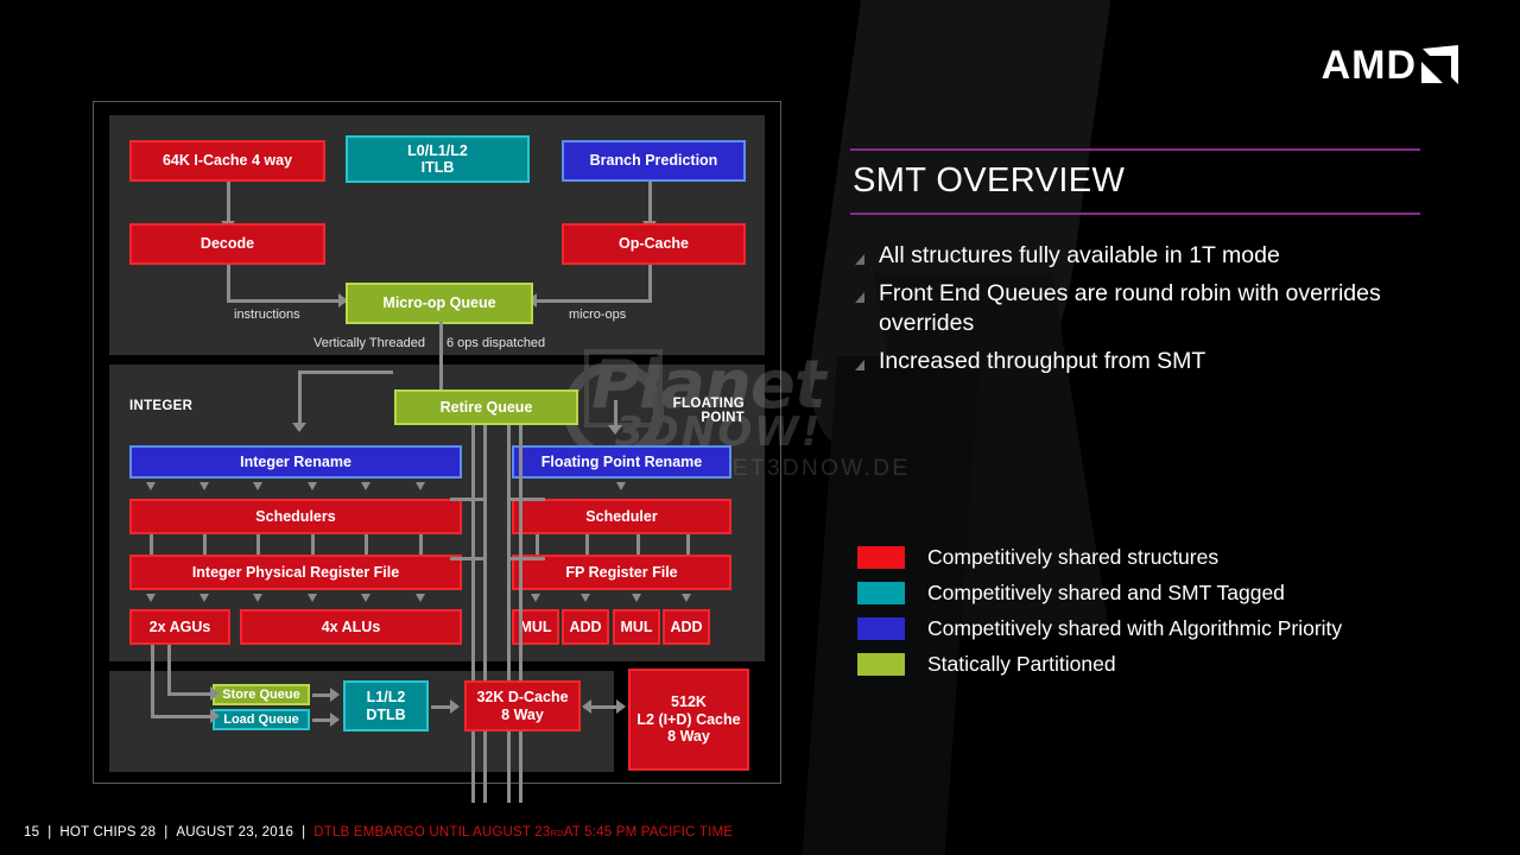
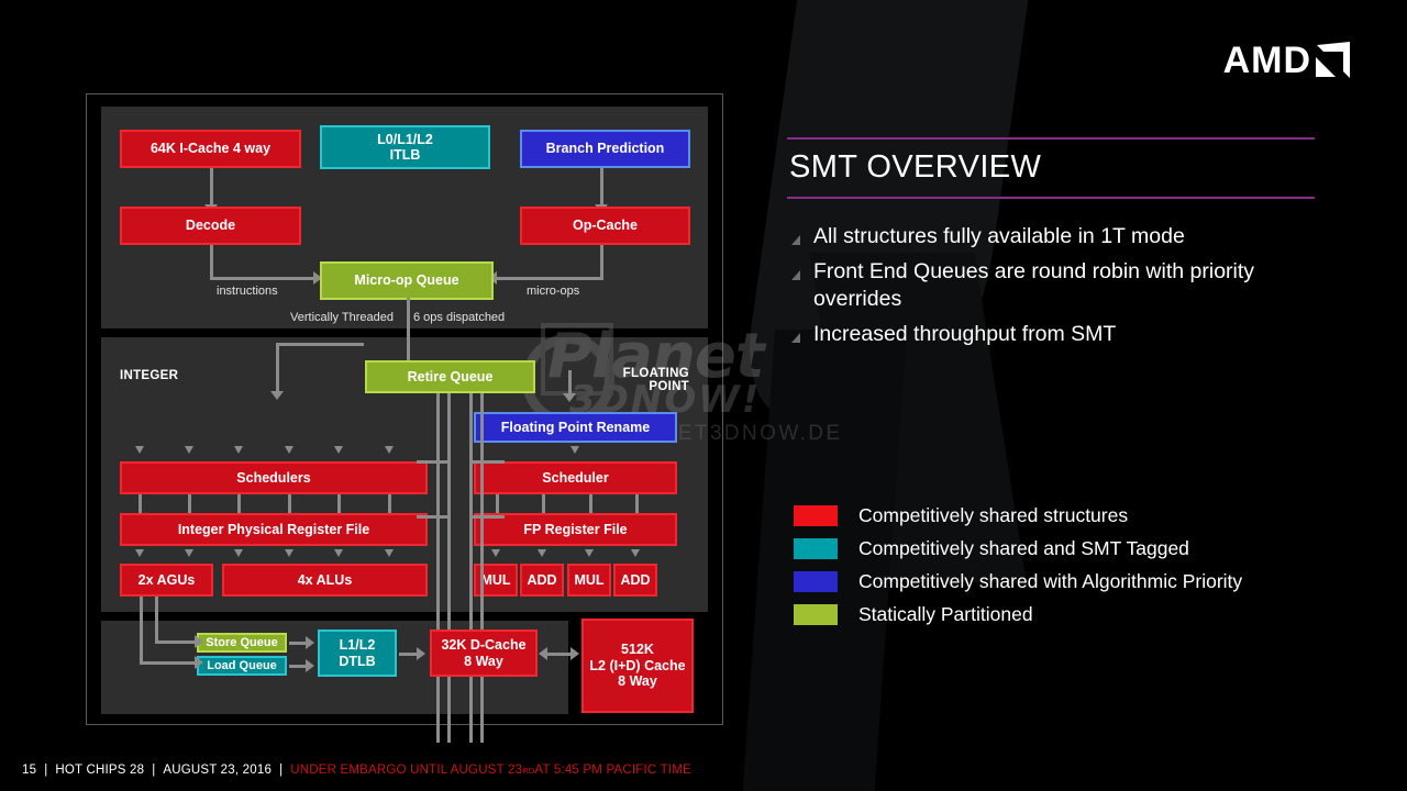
  AMD
  64K I-Cache 4 way
  L0/L1/L2
  ITLB
  Branch Prediction
  Decode
  Op-Cache
  Micro-op Queue
  instructions
  micro-ops
  Vertically Threaded
  6 ops dispatched
  INTEGER
  FLOATING
  POINT
  Retire Queue
- Integer Rename
  Schedulers
  Integer Physical Register File
  2x AGUs
  4x ALUs
  Floating Point Rename
  Scheduler
  FP Register File
  MUL
  ADD
  MUL
  ADD
  Store Queue
  Load Queue
  L1/L2
  DTLB
  32K D-Cache
  8 Way
  512K
  L2 (I+D) Cache
  8 Way
  Planet
  3DNOW!
  SMT OVERVIEW
  All structures fully available in 1T mode
- Front End Queues are round robin with overrides overrides
+ Front End Queues are round robin with priority overrides
  Increased throughput from SMT
  Competitively shared structures
  Competitively shared and SMT Tagged
  Competitively shared with Algorithmic Priority
  Statically Partitioned
  15
  |
  HOT CHIPS 28
  |
  AUGUST 23, 2016
  |
- DTLB EMBARGO UNTIL AUGUST 23
+ UNDER EMBARGO UNTIL AUGUST 23
  RD
  AT 5:45 PM PACIFIC TIME
